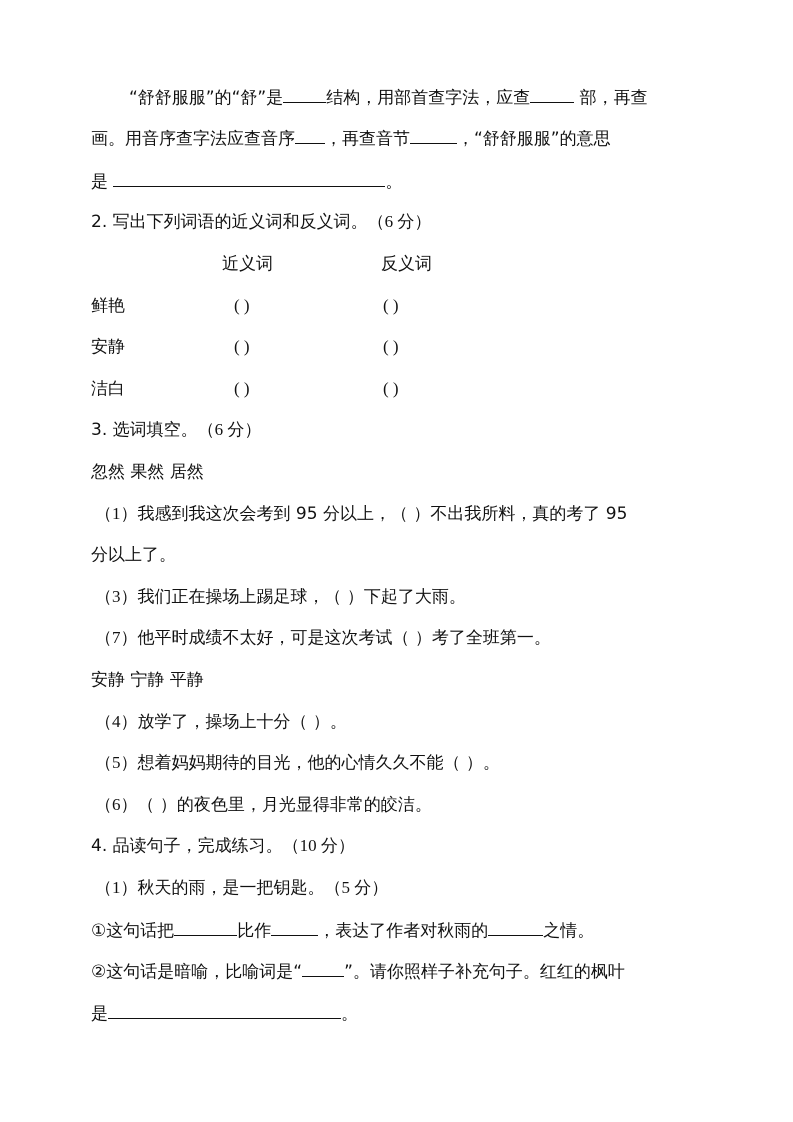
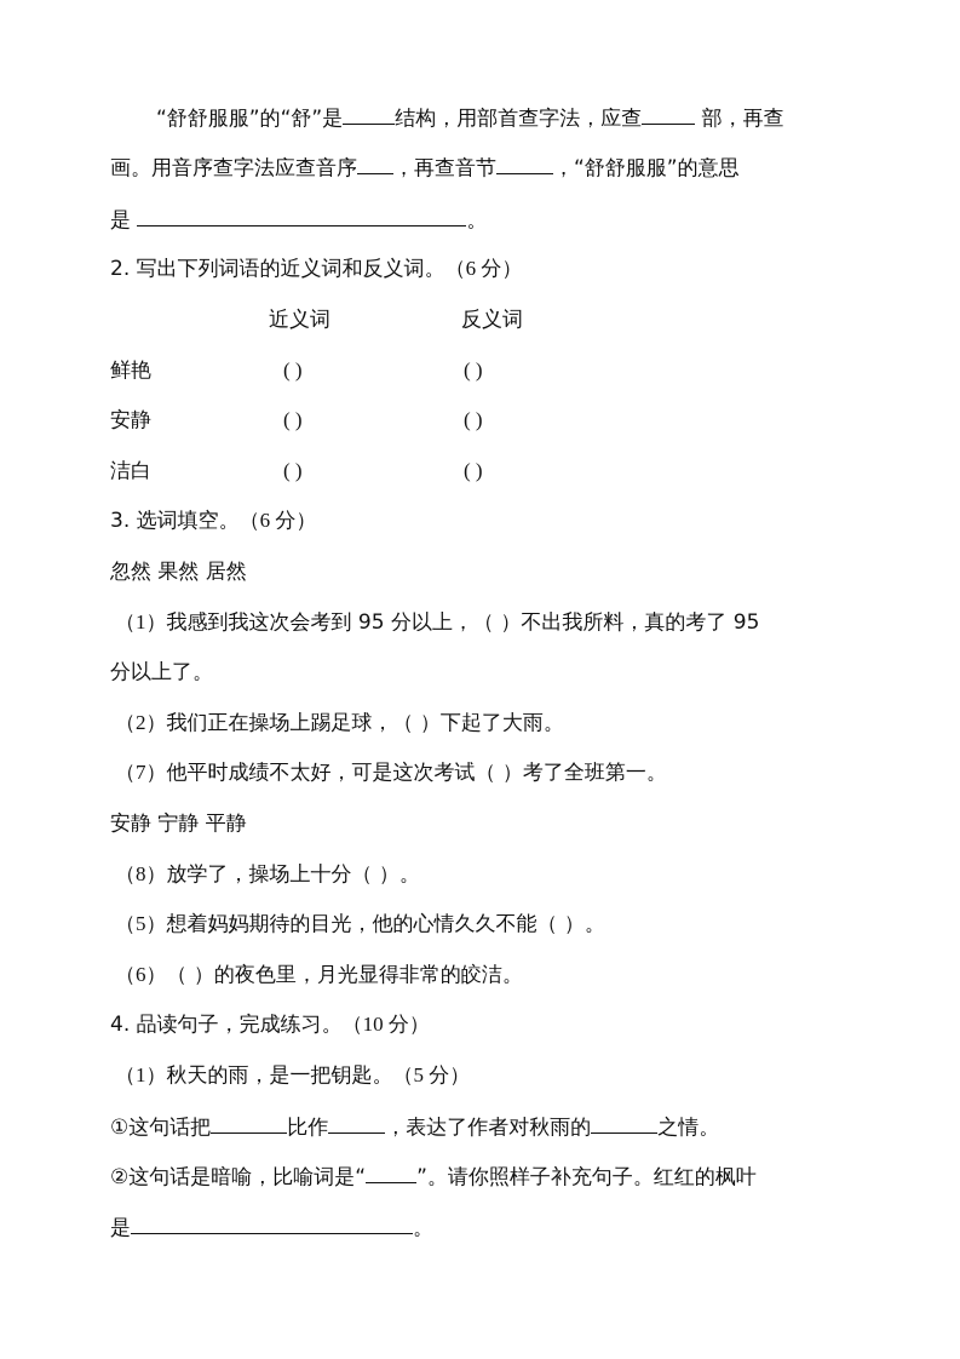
  “舒舒服服”的“舒”是 结构，用部首查字法，应查 部，再查
  画。用音序查字法应查音序 ，再查音节 ，“舒舒服服”的意思
  是 。
  2. 写出下列词语的近义词和反义词。（6 分）
  近义词
  反义词
  鲜艳
  ( )
  ( )
  安静
  ( )
  ( )
  洁白
  ( )
  ( )
  3. 选词填空。（6 分）
  忽然 果然 居然
  （1）我感到我这次会考到 95 分以上，（ ）不出我所料，真的考了 95
  分以上了。
- （3）我们正在操场上踢足球，（ ）下起了大雨。
+ （2）我们正在操场上踢足球，（ ）下起了大雨。
  （7）他平时成绩不太好，可是这次考试（ ）考了全班第一。
  安静 宁静 平静
- （4）放学了，操场上十分（ ）。
+ （8）放学了，操场上十分（ ）。
  （5）想着妈妈期待的目光，他的心情久久不能（ ）。
  （6）（ ）的夜色里，月光显得非常的皎洁。
  4. 品读句子，完成练习。（10 分）
  （1）秋天的雨，是一把钥匙。（5 分）
  ①这句话把 比作 ，表达了作者对秋雨的 之情。
  ②这句话是暗喻，比喻词是“ ”。请你照样子补充句子。红红的枫叶
  是 。
